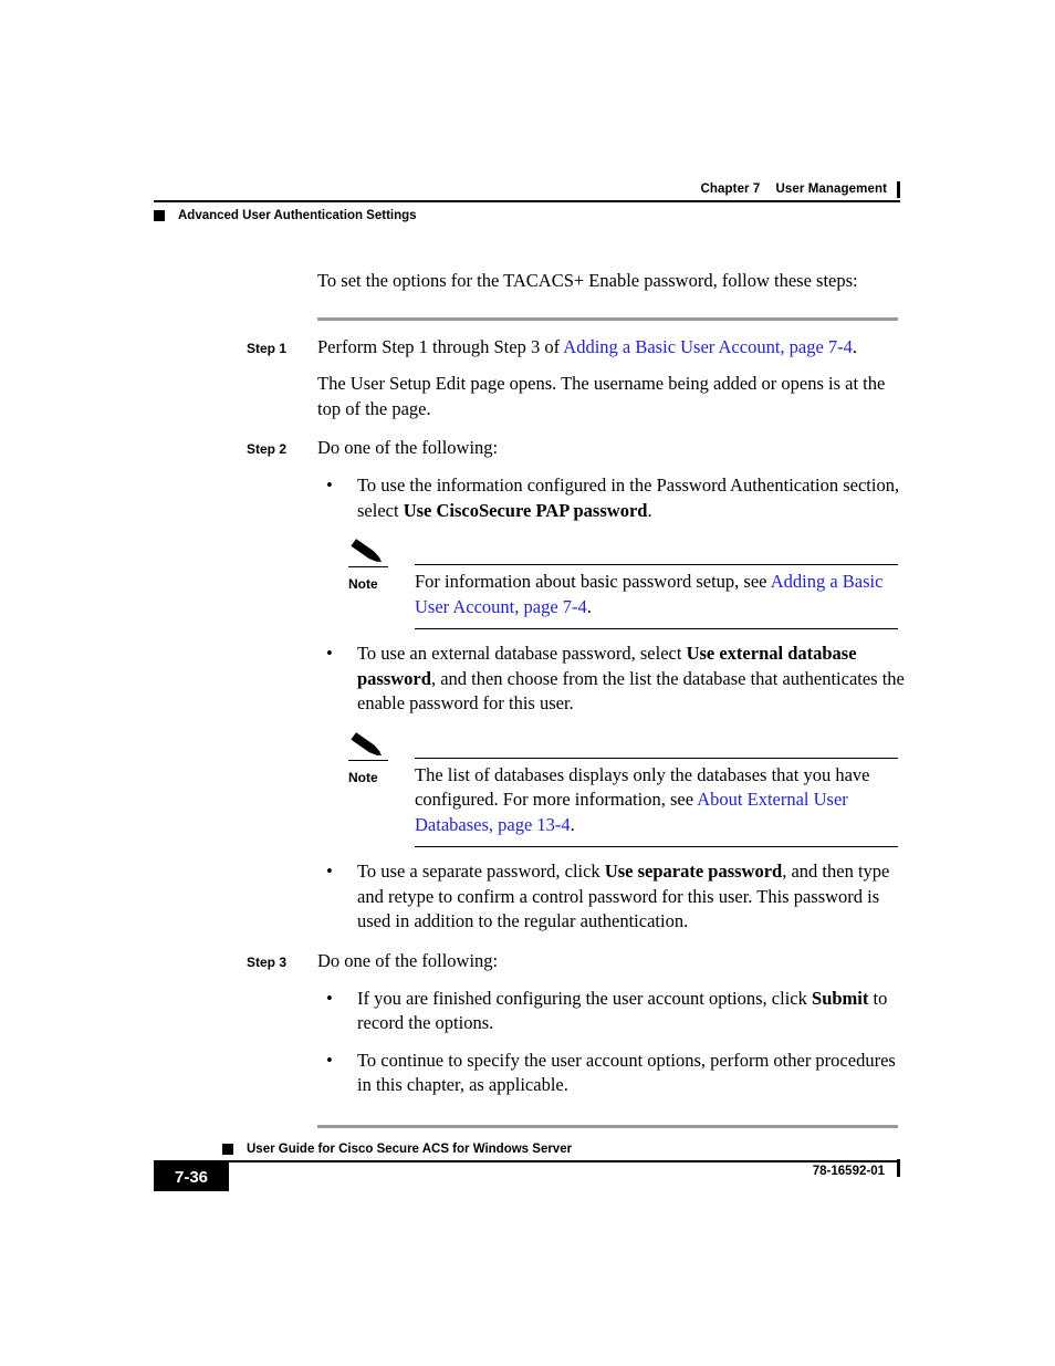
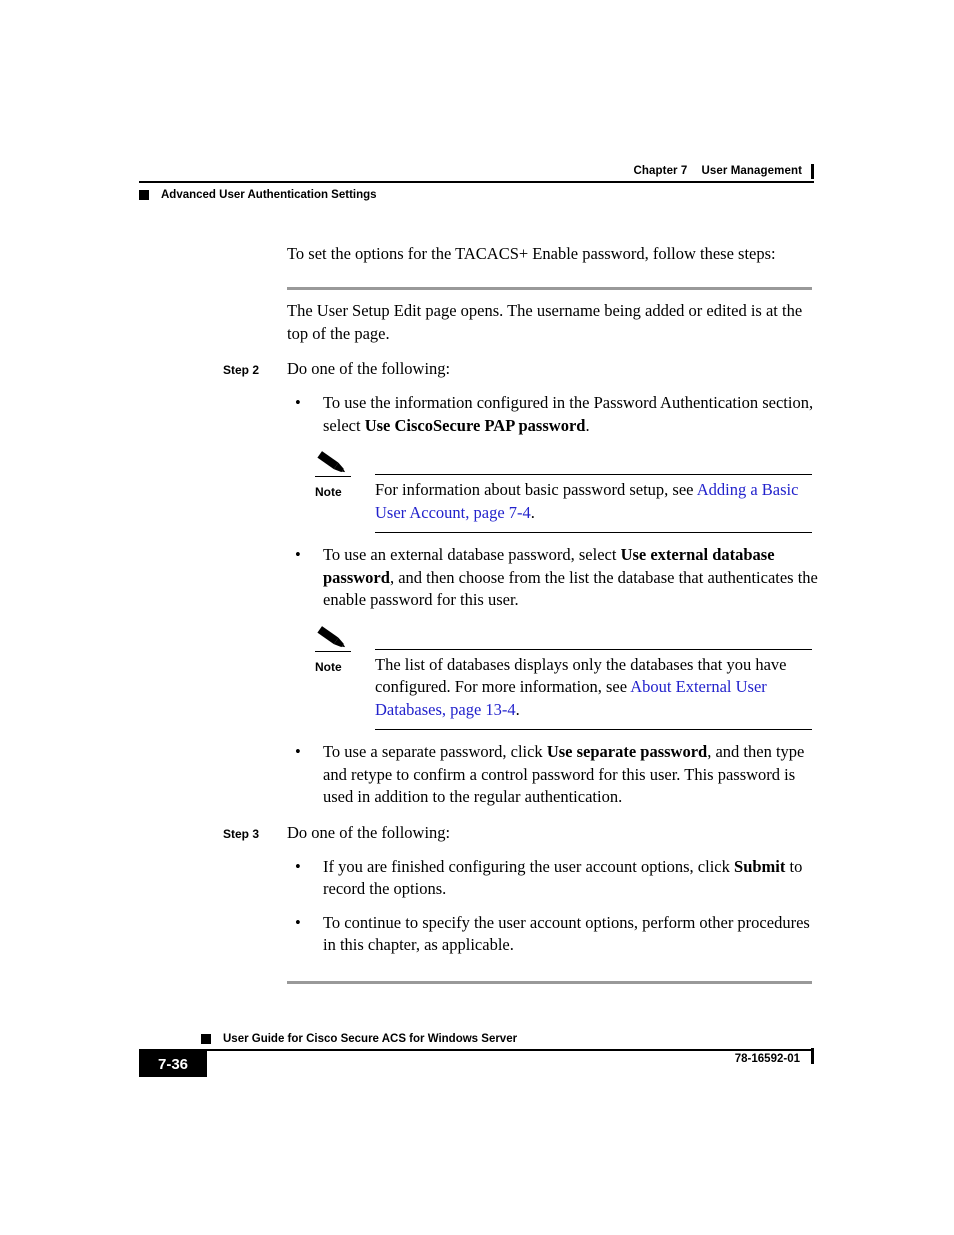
  Chapter 7 User Management
  Advanced User Authentication Settings
  To set the options for the TACACS+ Enable password, follow these steps:
- Step 1
- Perform Step 1 through Step 3 of Adding a Basic User Account, page 7-4.
- The User Setup Edit page opens. The username being added or opens is at the top of the page.
+ The User Setup Edit page opens. The username being added or edited is at the top of the page.
  Step 2
  Do one of the following:
  •
  To use the information configured in the Password Authentication section, select Use CiscoSecure PAP password.
  Note
  For information about basic password setup, see Adding a Basic User Account, page 7-4.
  •
  To use an external database password, select Use external database password, and then choose from the list the database that authenticates the enable password for this user.
  Note
  The list of databases displays only the databases that you have configured. For more information, see About External User Databases, page 13-4.
  •
  To use a separate password, click Use separate password, and then type and retype to confirm a control password for this user. This password is used in addition to the regular authentication.
  Step 3
  Do one of the following:
  •
  If you are finished configuring the user account options, click Submit to record the options.
  •
  To continue to specify the user account options, perform other procedures in this chapter, as applicable.
  User Guide for Cisco Secure ACS for Windows Server
  7-36
  78-16592-01
